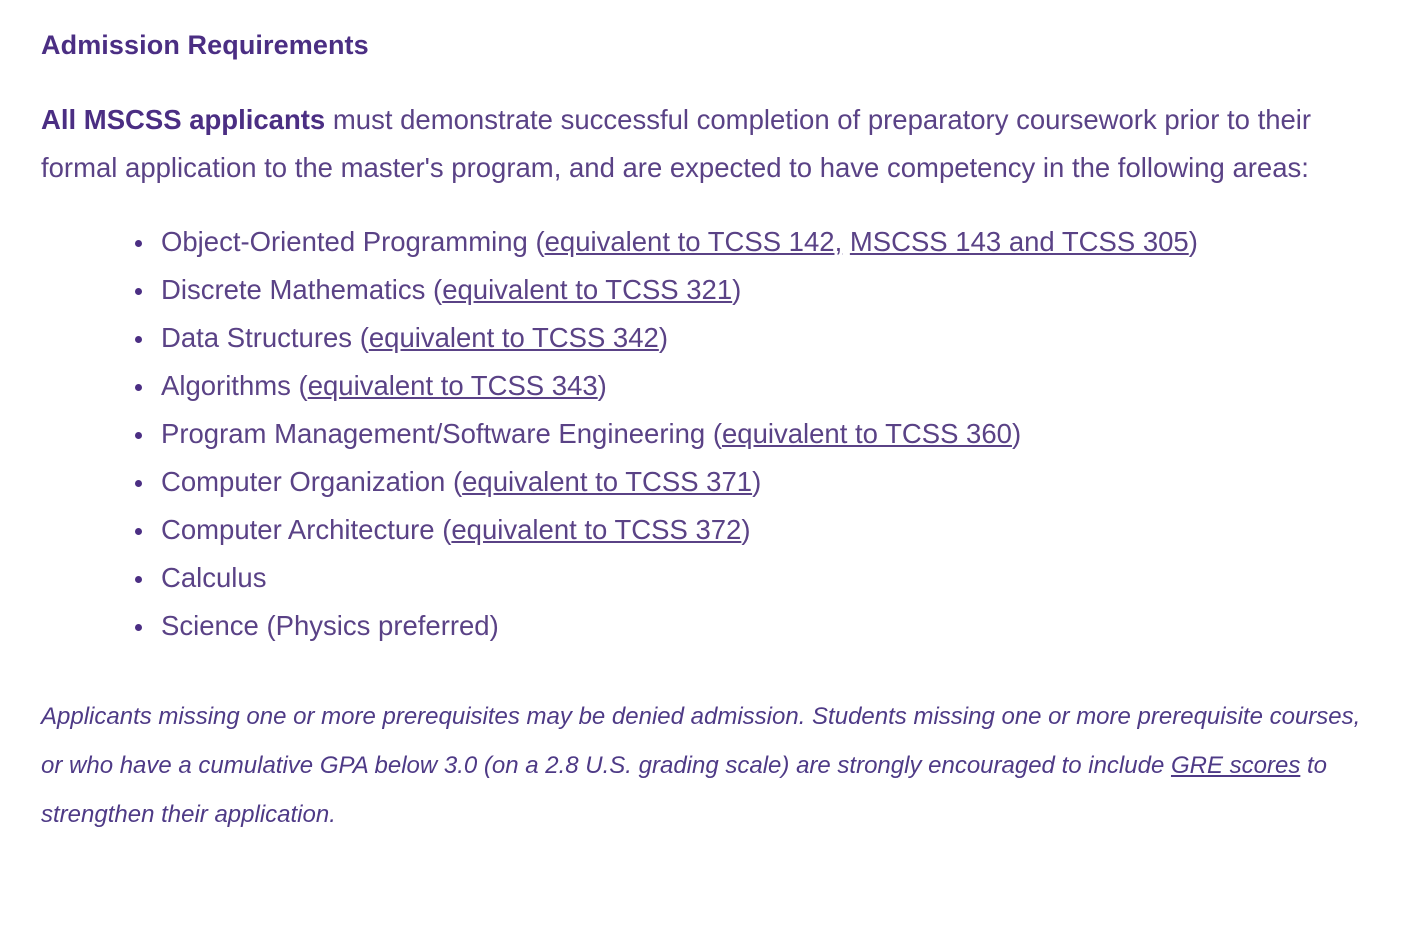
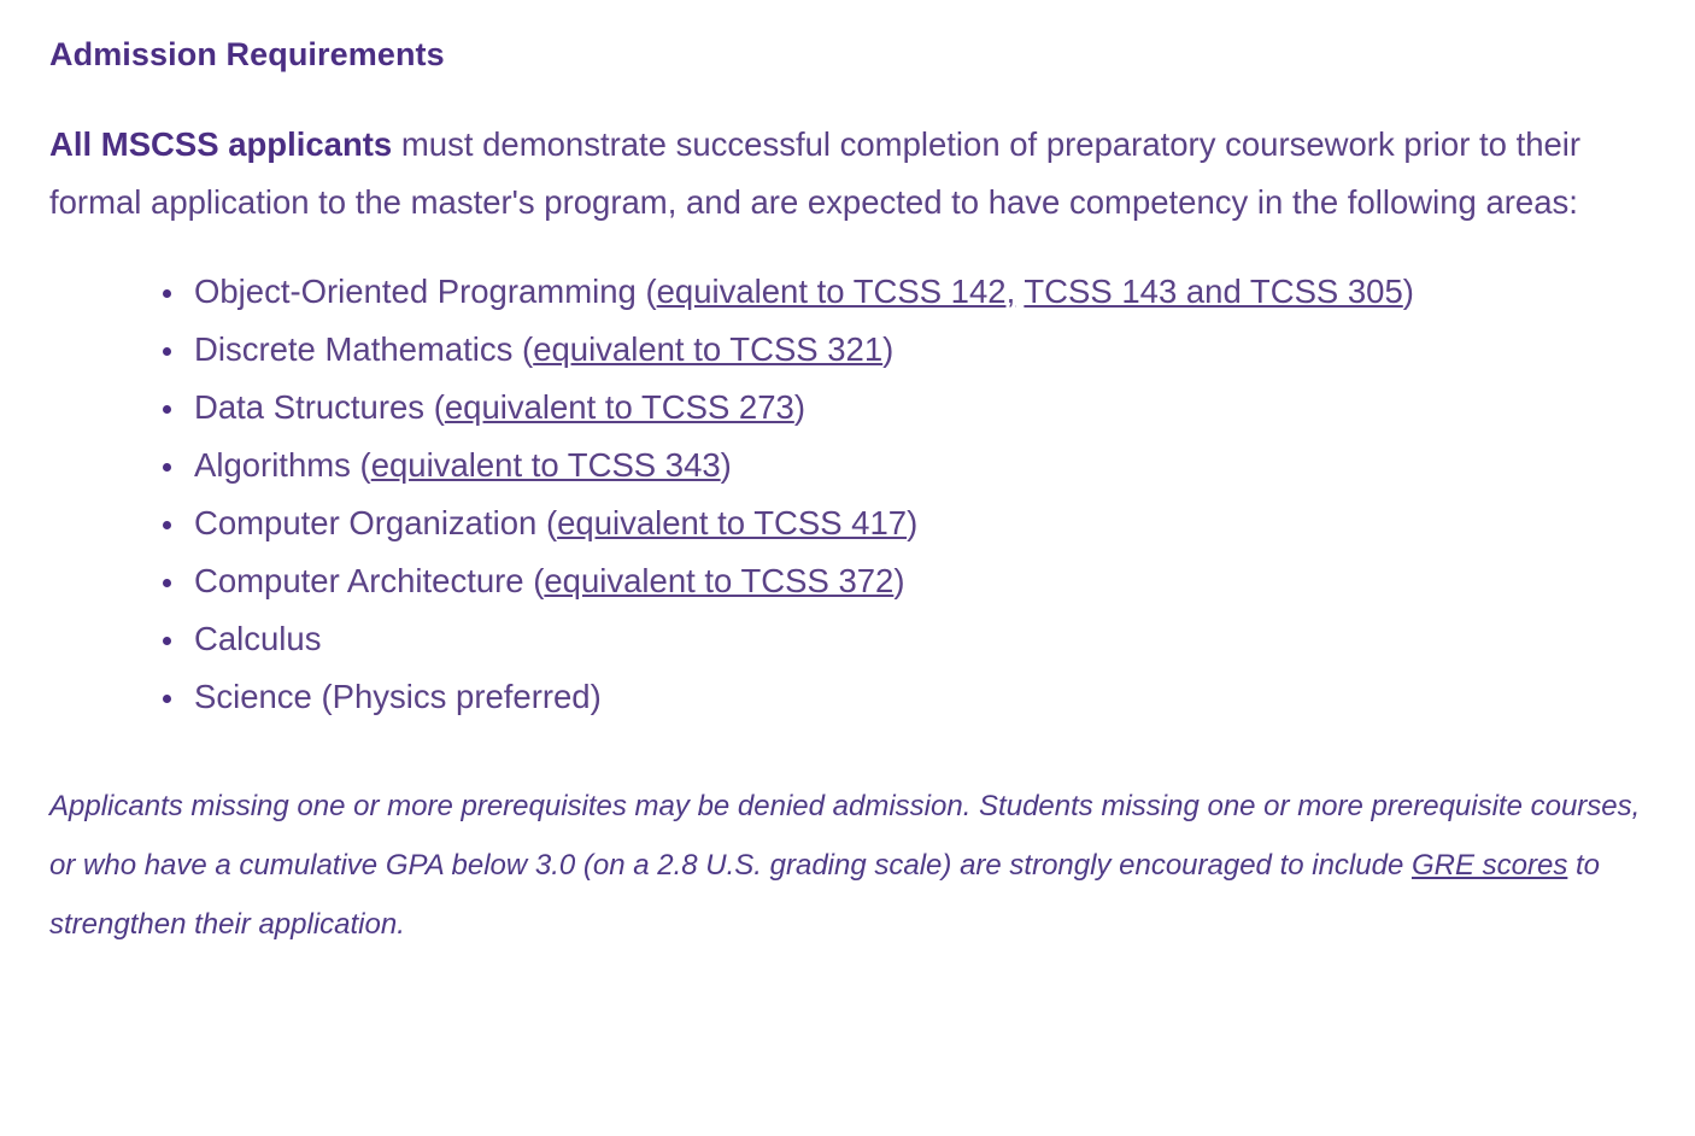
  Admission Requirements
  All MSCSS applicants must demonstrate successful completion of preparatory coursework prior to their formal application to the master's program, and are expected to have competency in the following areas:
- Object-Oriented Programming (equivalent to TCSS 142, MSCSS 143 and TCSS 305)
+ Object-Oriented Programming (equivalent to TCSS 142, TCSS 143 and TCSS 305)
  Discrete Mathematics (equivalent to TCSS 321)
- Data Structures (equivalent to TCSS 342)
+ Data Structures (equivalent to TCSS 273)
  Algorithms (equivalent to TCSS 343)
- Program Management/Software Engineering (equivalent to TCSS 360)
- Computer Organization (equivalent to TCSS 371)
+ Computer Organization (equivalent to TCSS 417)
  Computer Architecture (equivalent to TCSS 372)
  Calculus
  Science (Physics preferred)
  Applicants missing one or more prerequisites may be denied admission. Students missing one or more prerequisite courses, or who have a cumulative GPA below 3.0 (on a 2.8 U.S. grading scale) are strongly encouraged to include GRE scores to strengthen their application.
